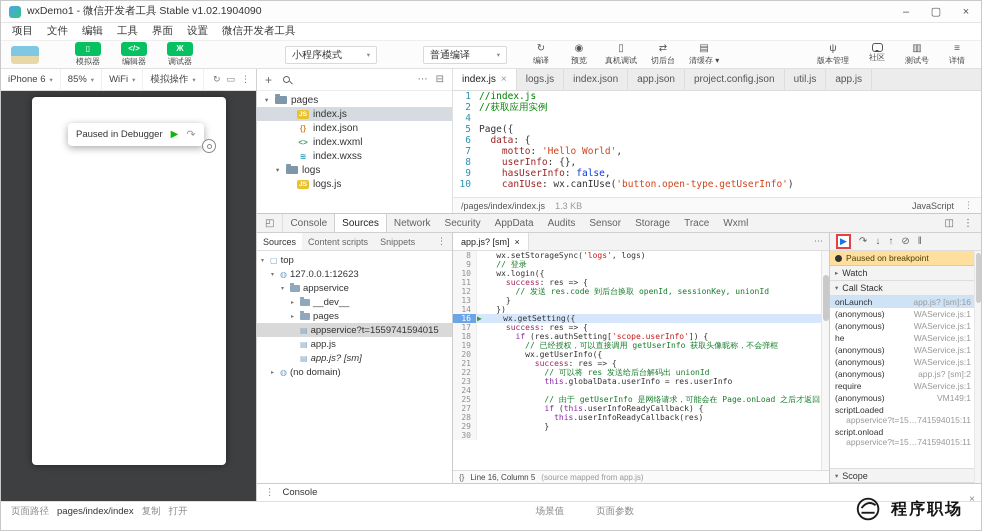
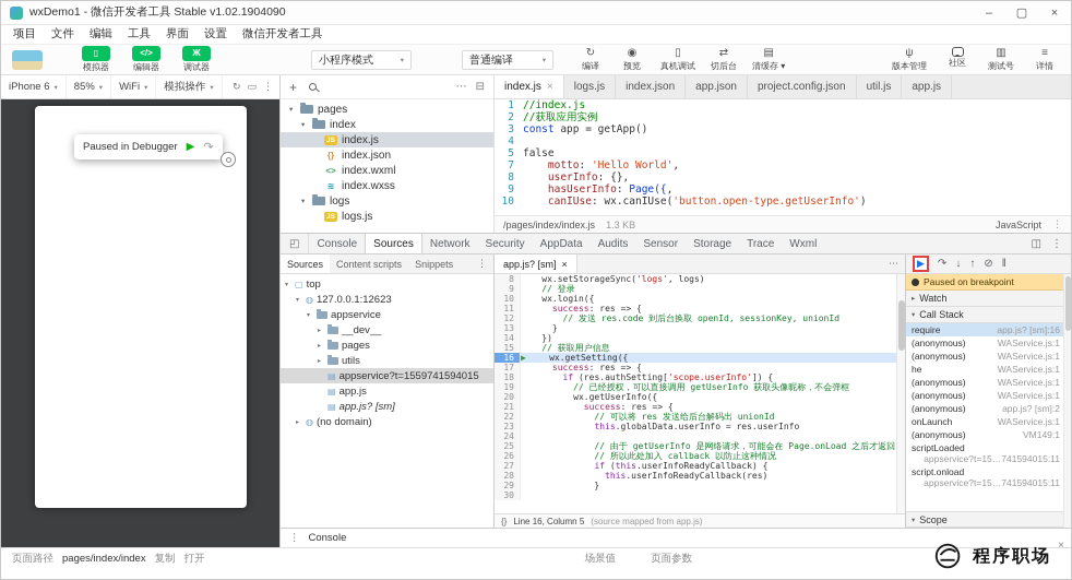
  wxDemo1 - 微信开发者工具 Stable v1.02.1904090
  –
  ▢
  ×
  项目
  文件
  编辑
  工具
  界面
  设置
  微信开发者工具
  ▯
  模拟器
  </>
  编辑器
  Ж
  调试器
  小程序模式
  普通编译
  ↻
  编译
  ◉
  预览
  ▯
  真机调试
  ⇄
  切后台
  ▤
  清缓存 ▾
  ψ
  版本管理
  社区
  ▥
  测试号
  ≡
  详情
  iPhone 6
  85%
  WiFi
  模拟操作
  ↻
  ▭
  ⋮
  Paused in Debugger
  ▶
  ↷
  +
  ⋯
  ⊟
  pages
+ index
  index.js
  {}
  index.json
  <>
  index.wxml
  ≋
  index.wxss
  logs
  logs.js
  index.js
  ×
  logs.js
  index.json
  app.json
  project.config.json
  util.js
  app.js
  1
  //index.js
  2
  //获取应用实例
+ 3
+ const app = getApp()
  4
  5
- Page({
+ false
- 6
- data: {
  7
  motto: 'Hello World',
  8
  userInfo: {},
  9
- hasUserInfo: false,
+ hasUserInfo: Page({,
  10
  canIUse: wx.canIUse('button.open-type.getUserInfo')
  /pages/index/index.js
  1.3 KB
  JavaScript
  ⋮
  ◰
  Console
  Sources
  Network
  Security
  AppData
  Audits
  Sensor
  Storage
  Trace
  Wxml
  ◫
  ⋮
  Sources
  Content scripts
  Snippets
  ⋮
  ▢
  top
  ◍
  127.0.0.1:12623
  appservice
  __dev__
  pages
+ utils
  ▤
  appservice?t=1559741594015
  ▤
  app.js
  ▤
  app.js? [sm]
  ◍
  (no domain)
  app.js? [sm]
  ×
  ⋯
  8
  wx.setStorageSync('logs', logs)
  9
  // 登录
  10
  wx.login({
  11
  success: res => {
  12
  // 发送 res.code 到后台换取 openId, sessionKey, unionId
  13
  }
  14
  })
+ 15
+ // 获取用户信息
  16
  wx.getSetting({
  17
  success: res => {
  18
  if (res.authSetting['scope.userInfo']) {
  19
  // 已经授权，可以直接调用 getUserInfo 获取头像昵称，不会弹框
  20
  wx.getUserInfo({
  21
  success: res => {
  22
  // 可以将 res 发送给后台解码出 unionId
  23
  this.globalData.userInfo = res.userInfo
  24
  25
  // 由于 getUserInfo 是网络请求，可能会在 Page.onLoad 之后才返回
+ 26
+ // 所以此处加入 callback 以防止这种情况
  27
  if (this.userInfoReadyCallback) {
  28
  this.userInfoReadyCallback(res)
  29
  }
  30
  {}
  Line 16, Column 5
  (source mapped from app.js)
  ▶
  ↷
  ↓
  ↑
  ⊘
  ‖
  Paused on breakpoint
  Watch
  Call Stack
- onLaunch
+ require
  app.js? [sm]:16
  (anonymous)
  WAService.js:1
  (anonymous)
  WAService.js:1
  he
  WAService.js:1
  (anonymous)
  WAService.js:1
  (anonymous)
  WAService.js:1
  (anonymous)
  app.js? [sm]:2
- require
+ onLaunch
  WAService.js:1
  (anonymous)
  VM149:1
  scriptLoaded
  appservice?t=15…741594015:11
  script.onload
  appservice?t=15…741594015:11
  Scope
  ⋮
  Console
  页面路径
  pages/index/index
  复制
  打开
  场景值
  页面参数
  程序职场
  ×
